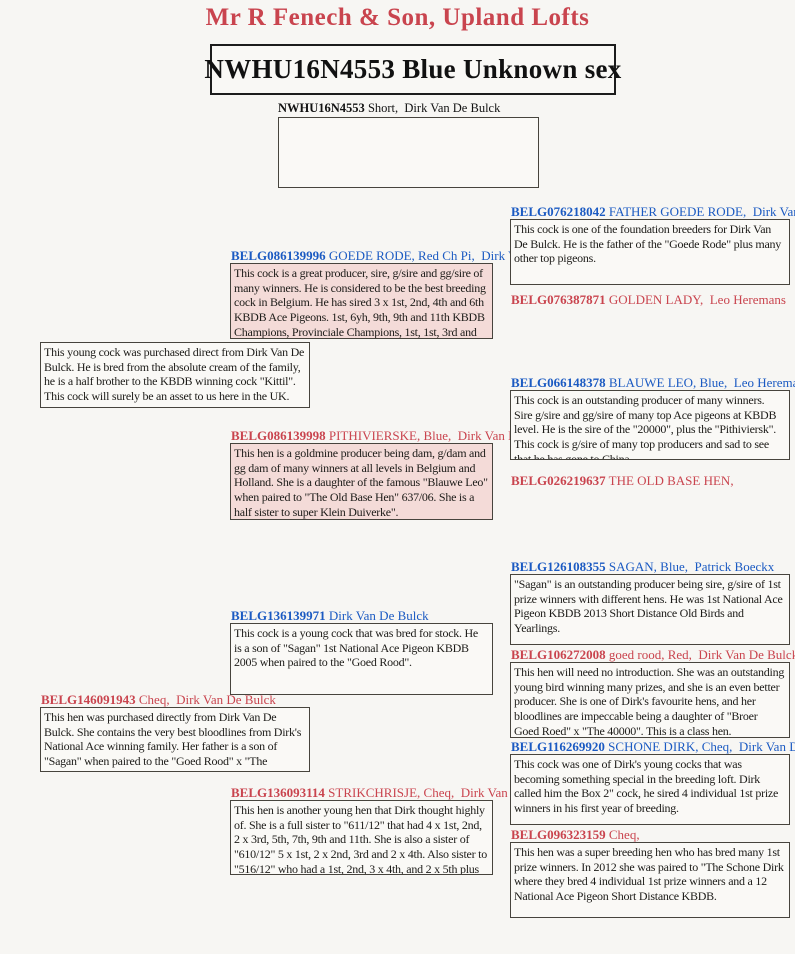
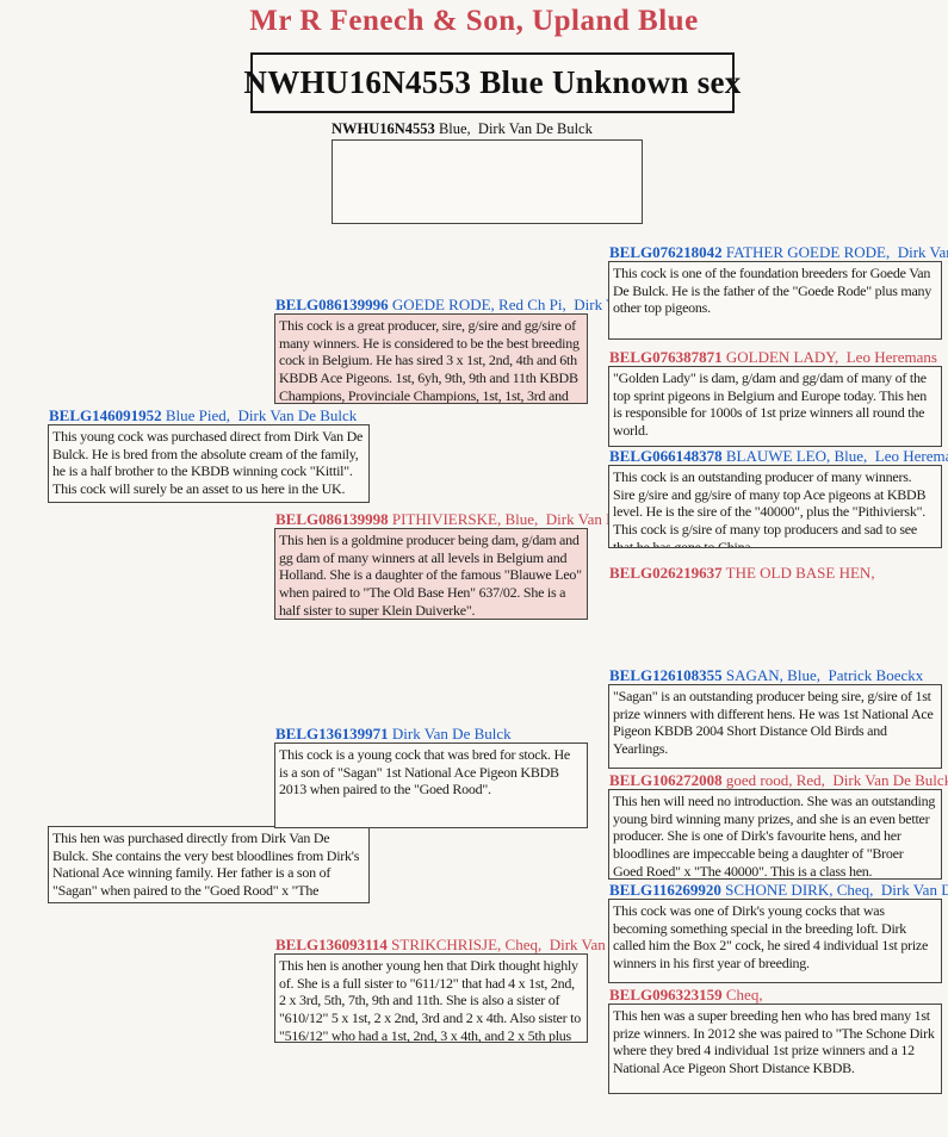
- Mr R Fenech & Son, Upland Lofts
+ Mr R Fenech & Son, Upland Blue
  NWHU16N4553 Blue Unknown sex
- NWHU16N4553 Short, Dirk Van De Bulck
+ NWHU16N4553 Blue, Dirk Van De Bulck
+ BELG146091952 Blue Pied, Dirk Van De Bulck
  This young cock was purchased direct from Dirk Van De Bulck. He is bred from the absolute cream of the family, he is a half brother to the KBDB winning cock "Kittil". This cock will surely be an asset to us here in the UK.
- BELG146091943 Cheq, Dirk Van De Bulck
  This hen was purchased directly from Dirk Van De Bulck. She contains the very best bloodlines from Dirk's National Ace winning family. Her father is a son of "Sagan" when paired to the "Goed Rood" x "The
  BELG086139996 GOEDE RODE, Red Ch Pi, Dirk
  This cock is a great producer, sire, g/sire and gg/sire of many winners. He is considered to be the best breeding cock in Belgium. He has sired 3 x 1st, 2nd, 4th and 6th KBDB Ace Pigeons. 1st, 6yh, 9th, 9th and 11th KBDB Champions, Provinciale Champions, 1st, 1st, 3rd and
  BELG086139998 PITHIVIERSKE, Blue, Dirk Van
- This hen is a goldmine producer being dam, g/dam and gg dam of many winners at all levels in Belgium and Holland. She is a daughter of the famous "Blauwe Leo" when paired to "The Old Base Hen" 637/06. She is a half sister to super Klein Duiverke".
+ This hen is a goldmine producer being dam, g/dam and gg dam of many winners at all levels in Belgium and Holland. She is a daughter of the famous "Blauwe Leo" when paired to "The Old Base Hen" 637/02. She is a half sister to super Klein Duiverke".
  BELG136139971 Dirk Van De Bulck
- This cock is a young cock that was bred for stock. He is a son of "Sagan" 1st National Ace Pigeon KBDB 2005 when paired to the "Goed Rood".
+ This cock is a young cock that was bred for stock. He is a son of "Sagan" 1st National Ace Pigeon KBDB 2013 when paired to the "Goed Rood".
  BELG136093114 STRIKCHRISJE, Cheq, Dirk Van
  This hen is another young hen that Dirk thought highly of. She is a full sister to "611/12" that had 4 x 1st, 2nd, 2 x 3rd, 5th, 7th, 9th and 11th. She is also a sister of "610/12" 5 x 1st, 2 x 2nd, 3rd and 2 x 4th. Also sister to "516/12" who had a 1st, 2nd, 3 x 4th, and 2 x 5th plus
  BELG076218042 FATHER GOEDE RODE, Dirk Va
- This cock is one of the foundation breeders for Dirk Van De Bulck. He is the father of the "Goede Rode" plus many other top pigeons.
+ This cock is one of the foundation breeders for Goede Van De Bulck. He is the father of the "Goede Rode" plus many other top pigeons.
  BELG076387871 GOLDEN LADY, Leo Heremans
+ "Golden Lady" is dam, g/dam and gg/dam of many of the top sprint pigeons in Belgium and Europe today. This hen is responsible for 1000s of 1st prize winners all round the world.
  BELG066148378 BLAUWE LEO, Blue, Leo Herem
- This cock is an outstanding producer of many winners. Sire g/sire and gg/sire of many top Ace pigeons at KBDB level. He is the sire of the "20000", plus the "Pithiviersk". This cock is g/sire of many top producers and sad to see that he has gone to China.
+ This cock is an outstanding producer of many winners. Sire g/sire and gg/sire of many top Ace pigeons at KBDB level. He is the sire of the "40000", plus the "Pithiviersk". This cock is g/sire of many top producers and sad to see that he has gone to China.
  BELG026219637 THE OLD BASE HEN,
  BELG126108355 SAGAN, Blue, Patrick Boeckx
- "Sagan" is an outstanding producer being sire, g/sire of 1st prize winners with different hens. He was 1st National Ace Pigeon KBDB 2013 Short Distance Old Birds and Yearlings.
+ "Sagan" is an outstanding producer being sire, g/sire of 1st prize winners with different hens. He was 1st National Ace Pigeon KBDB 2004 Short Distance Old Birds and Yearlings.
  BELG106272008 goed rood, Red, Dirk Van De Bulc
  This hen will need no introduction. She was an outstanding young bird winning many prizes, and she is an even better producer. She is one of Dirk's favourite hens, and her bloodlines are impeccable being a daughter of "Broer Goed Roed" x "The 40000". This is a class hen.
  BELG116269920 SCHONE DIRK, Cheq, Dirk Van D
  This cock was one of Dirk's young cocks that was becoming something special in the breeding loft. Dirk called him the Box 2" cock, he sired 4 individual 1st prize winners in his first year of breeding.
  BELG096323159 Cheq,
  This hen was a super breeding hen who has bred many 1st prize winners. In 2012 she was paired to "The Schone Dirk where they bred 4 individual 1st prize winners and a 12 National Ace Pigeon Short Distance KBDB.
